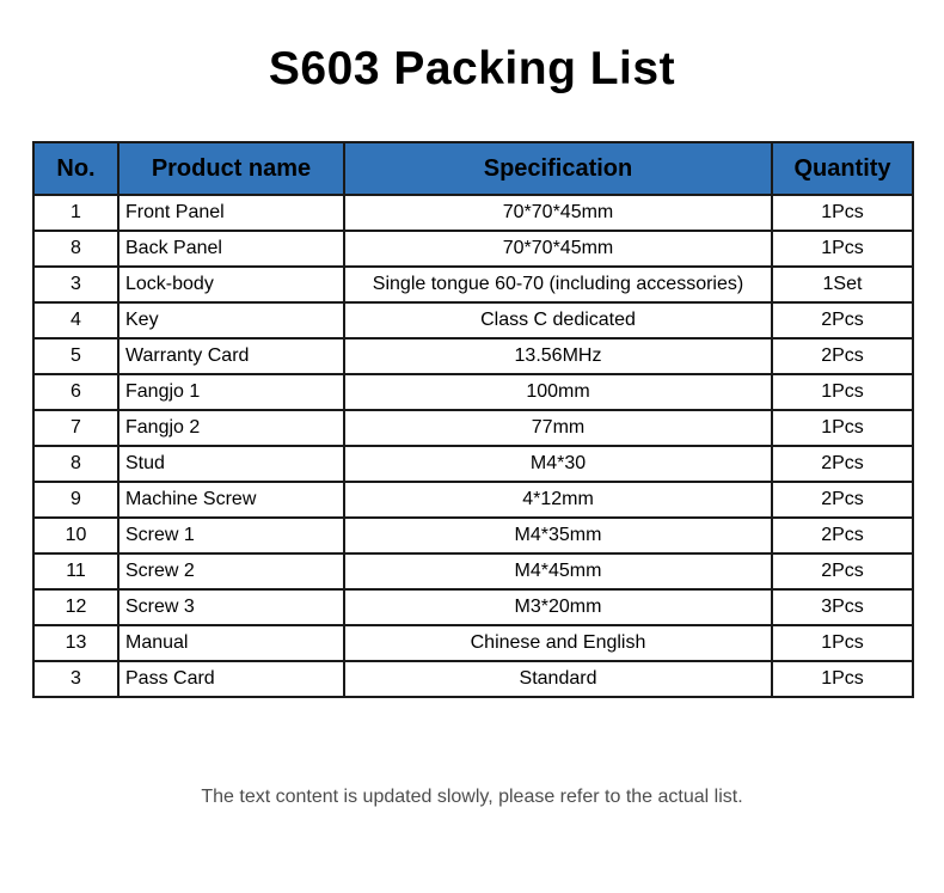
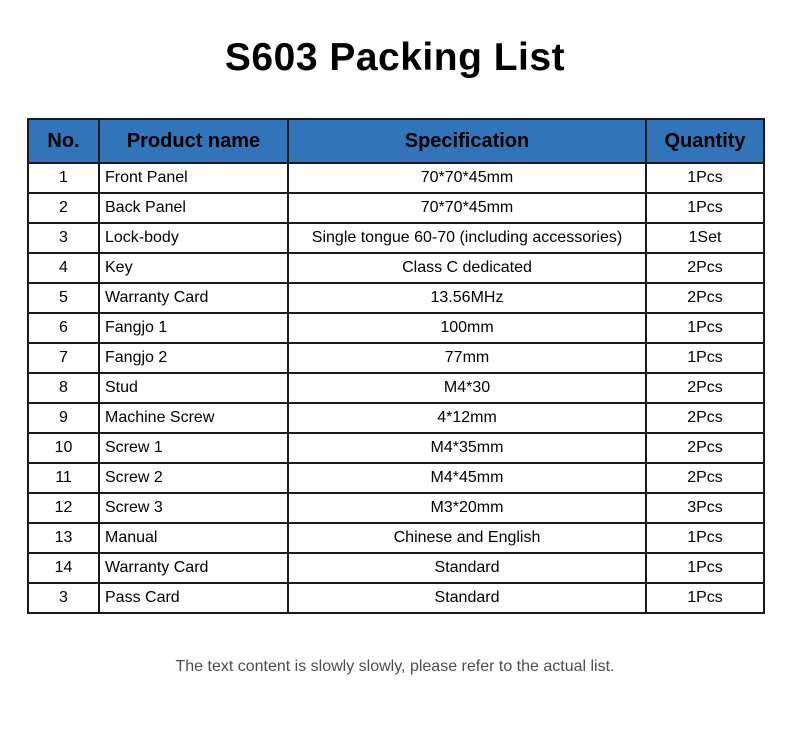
  S603 Packing List
  No.	Product name	Specification	Quantity
  1	Front Panel	70*70*45mm	1Pcs
- 8	Back Panel	70*70*45mm	1Pcs
+ 2	Back Panel	70*70*45mm	1Pcs
  3	Lock-body	Single tongue 60-70 (including accessories)	1Set
  4	Key	Class C dedicated	2Pcs
  5	Warranty Card	13.56MHz	2Pcs
  6	Fangjo 1	100mm	1Pcs
  7	Fangjo 2	77mm	1Pcs
  8	Stud	M4*30	2Pcs
  9	Machine Screw	4*12mm	2Pcs
  10	Screw 1	M4*35mm	2Pcs
  11	Screw 2	M4*45mm	2Pcs
  12	Screw 3	M3*20mm	3Pcs
  13	Manual	Chinese and English	1Pcs
+ 14	Warranty Card	Standard	1Pcs
  3	Pass Card	Standard	1Pcs
- The text content is updated slowly, please refer to the actual list.
+ The text content is slowly slowly, please refer to the actual list.
